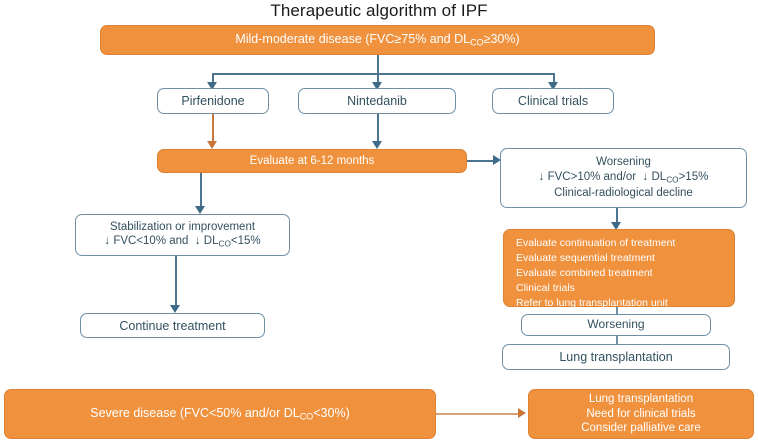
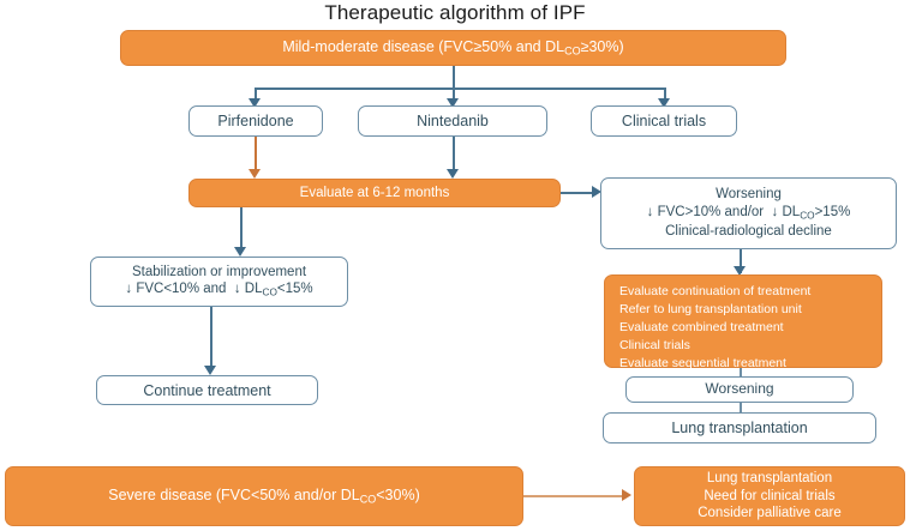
  Therapeutic algorithm of IPF
- Mild-moderate disease (FVC≥75% and DLCO≥30%)
+ Mild-moderate disease (FVC≥50% and DLCO≥30%)
  Pirfenidone
  Nintedanib
  Clinical trials
  Evaluate at 6-12 months
  Worsening
  ↓ FVC>10% and/or ↓ DLCO>15%
  Clinical-radiological decline
  Stabilization or improvement
  ↓ FVC<10% and ↓ DLCO<15%
  Evaluate continuation of treatment
- Evaluate sequential treatment
+ Refer to lung transplantation unit
  Evaluate combined treatment
  Clinical trials
- Refer to lung transplantation unit
+ Evaluate sequential treatment
  Continue treatment
  Worsening
  Lung transplantation
  Severe disease (FVC<50% and/or DLCO<30%)
  Lung transplantation
  Need for clinical trials
  Consider palliative care
